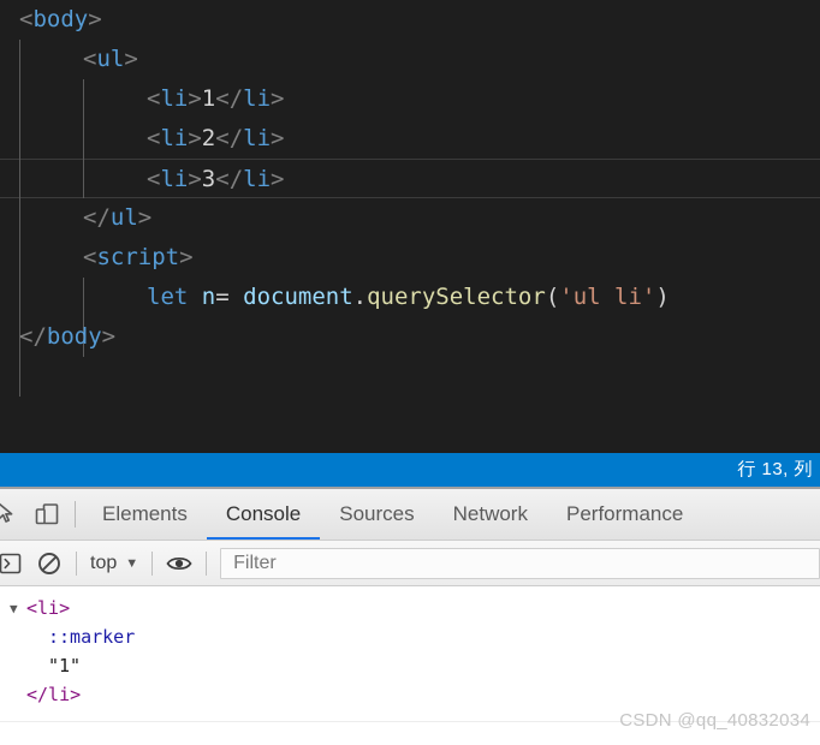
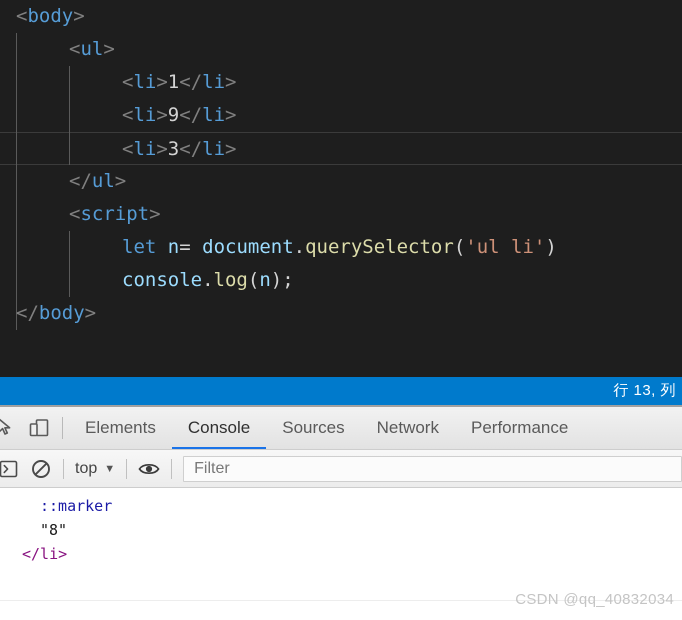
  <body>
  <ul>
  <li>1</li>
- <li>2</li>
+ <li>9</li>
  <li>3</li>
  </ul>
  <script>
  let n= document.querySelector('ul li')
+ console.log(n);
  </body>
  行 13, 列
  Elements
  Console
  Sources
  Network
  Performance
  top
  ▼
  Filter
- ▼ <li>
  ::marker
- "1"
+ "8"
  </li>
  CSDN @qq_40832034
